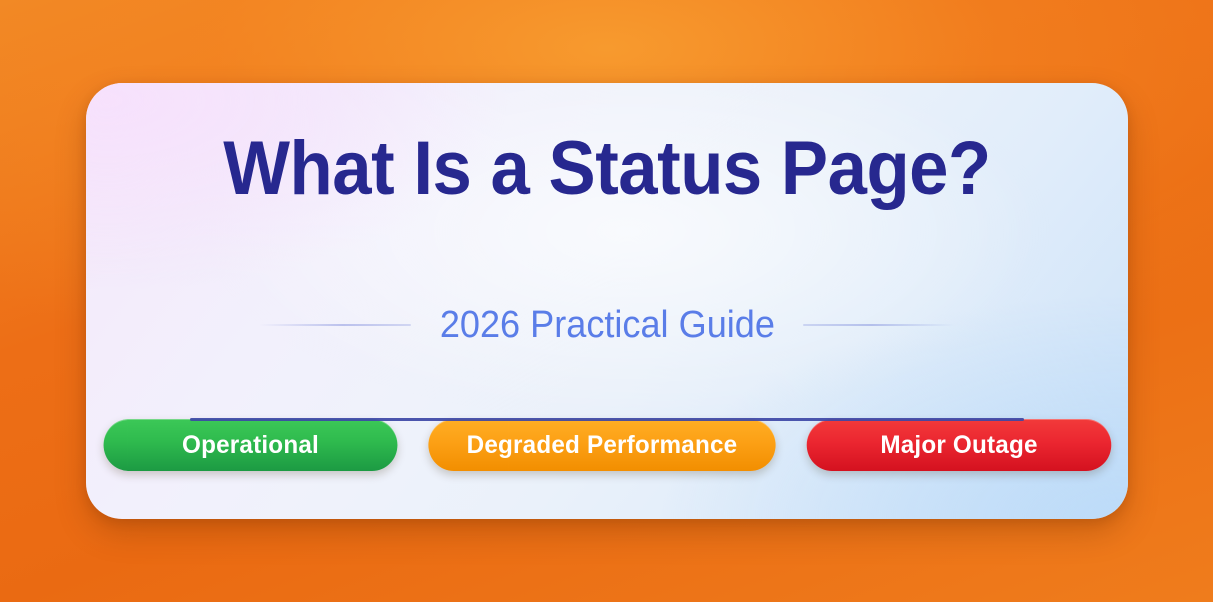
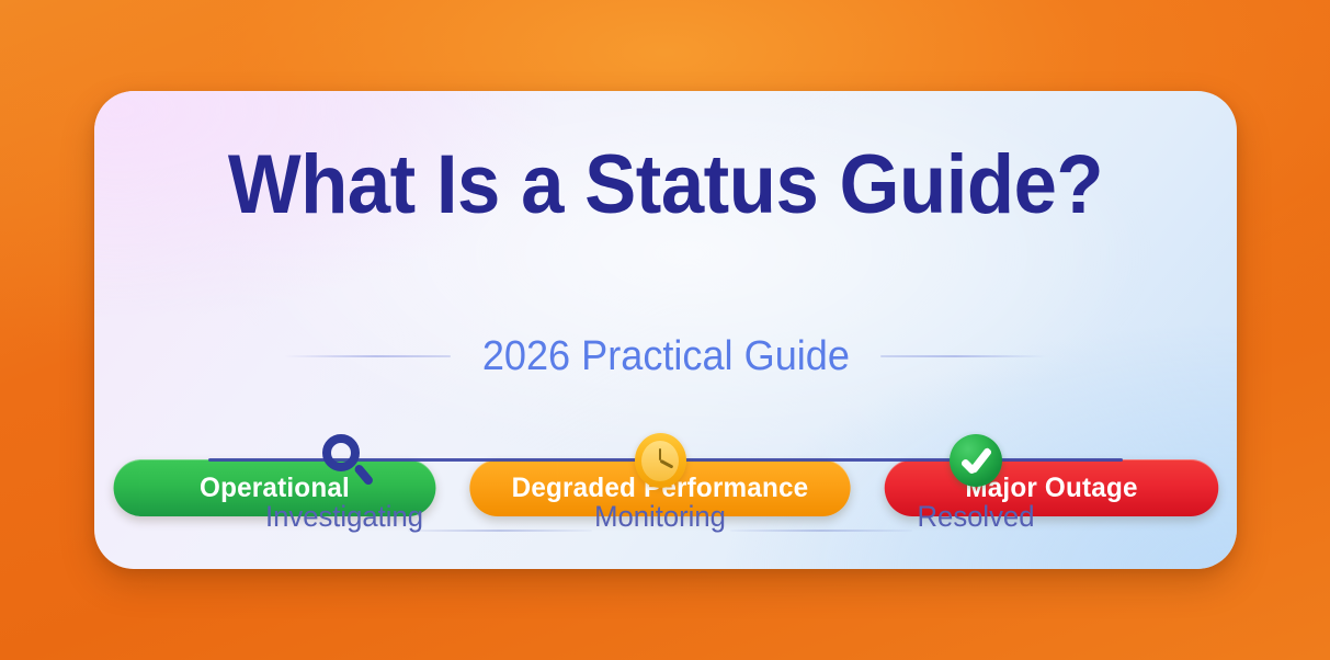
- What Is a Status Page?
+ What Is a Status Guide?
  2026 Practical Guide
  Operational
  Degraded Performance
  Major Outage
+ Investigating
+ Monitoring
+ Resolved
